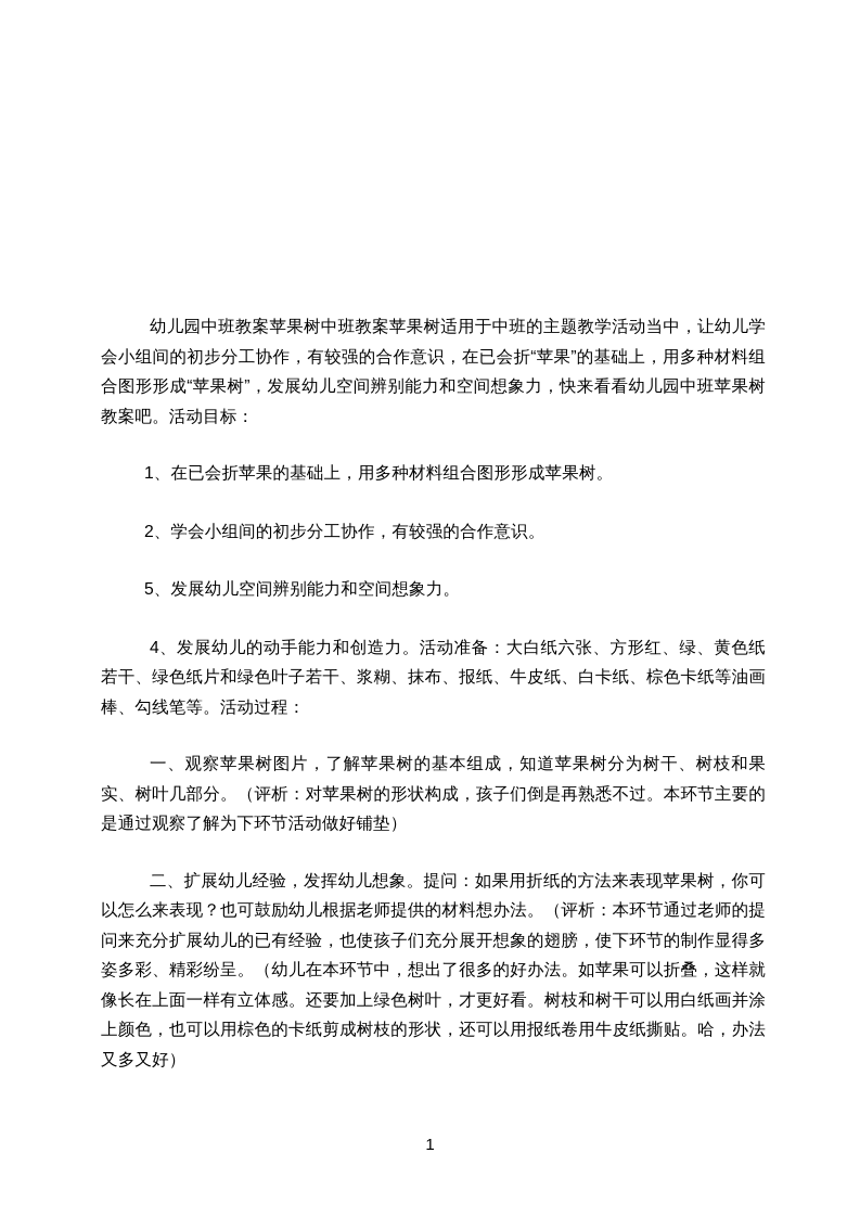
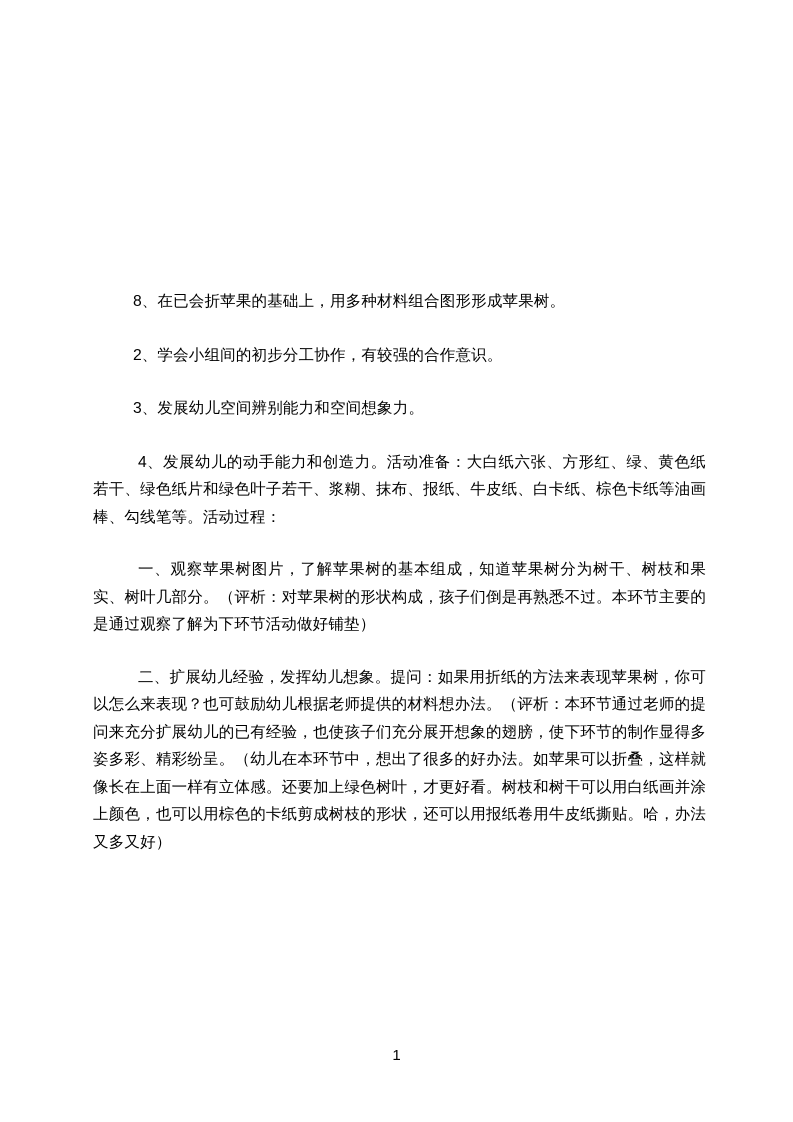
- 幼儿园中班教案苹果树中班教案苹果树适用于中班的主题教学活动当中，让幼儿学会小组间的初步分工协作，有较强的合作意识，在已会折“苹果”的基础上，用多种材料组合图形形成“苹果树”，发展幼儿空间辨别能力和空间想象力，快来看看幼儿园中班苹果树教案吧。活动目标：
- 1、在已会折苹果的基础上，用多种材料组合图形形成苹果树。
+ 8、在已会折苹果的基础上，用多种材料组合图形形成苹果树。
  2、学会小组间的初步分工协作，有较强的合作意识。
- 5、发展幼儿空间辨别能力和空间想象力。
+ 3、发展幼儿空间辨别能力和空间想象力。
  4、发展幼儿的动手能力和创造力。活动准备：大白纸六张、方形红、绿、黄色纸若干、绿色纸片和绿色叶子若干、浆糊、抹布、报纸、牛皮纸、白卡纸、棕色卡纸等油画棒、勾线笔等。活动过程：
  一、观察苹果树图片，了解苹果树的基本组成，知道苹果树分为树干、树枝和果实、树叶几部分。（评析：对苹果树的形状构成，孩子们倒是再熟悉不过。本环节主要的是通过观察了解为下环节活动做好铺垫）
  二、扩展幼儿经验，发挥幼儿想象。提问：如果用折纸的方法来表现苹果树，你可以怎么来表现？也可鼓励幼儿根据老师提供的材料想办法。（评析：本环节通过老师的提问来充分扩展幼儿的已有经验，也使孩子们充分展开想象的翅膀，使下环节的制作显得多姿多彩、精彩纷呈。（幼儿在本环节中，想出了很多的好办法。如苹果可以折叠，这样就像长在上面一样有立体感。还要加上绿色树叶，才更好看。树枝和树干可以用白纸画并涂上颜色，也可以用棕色的卡纸剪成树枝的形状，还可以用报纸卷用牛皮纸撕贴。哈，办法又多又好）
  1
